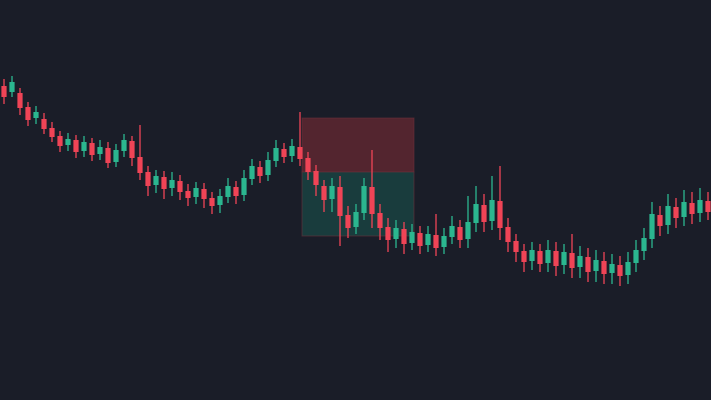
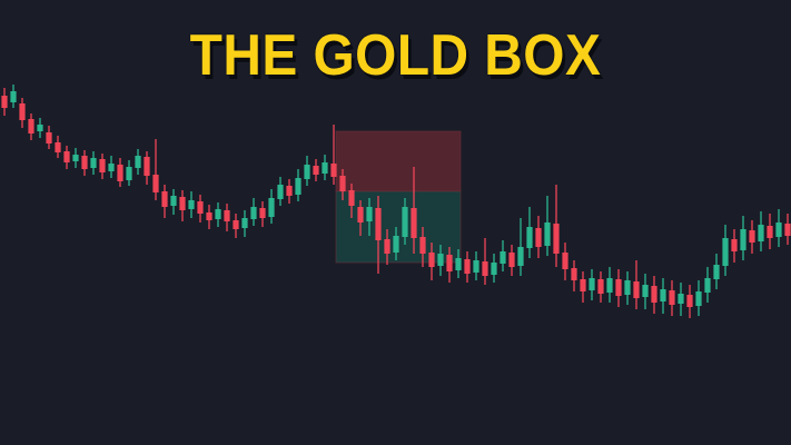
+ THE GOLD BOX
